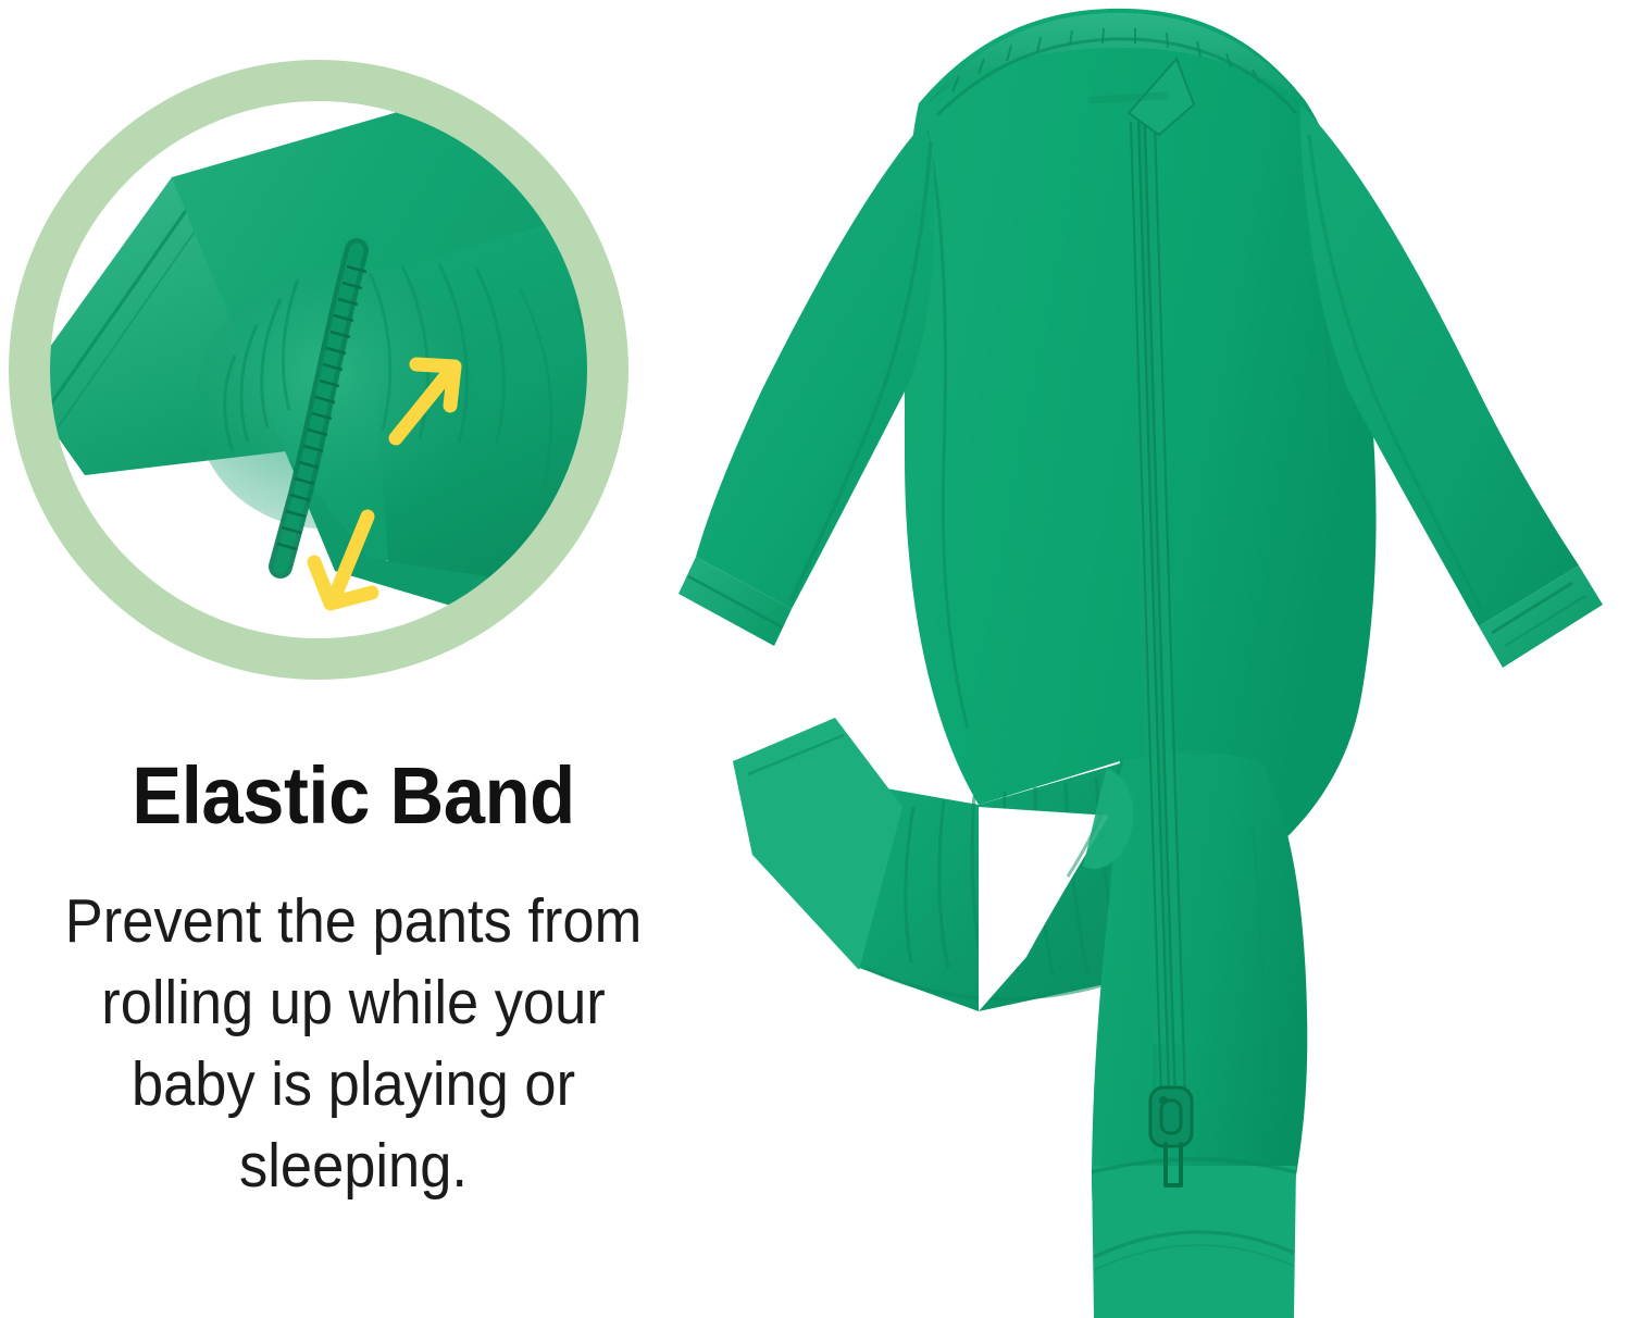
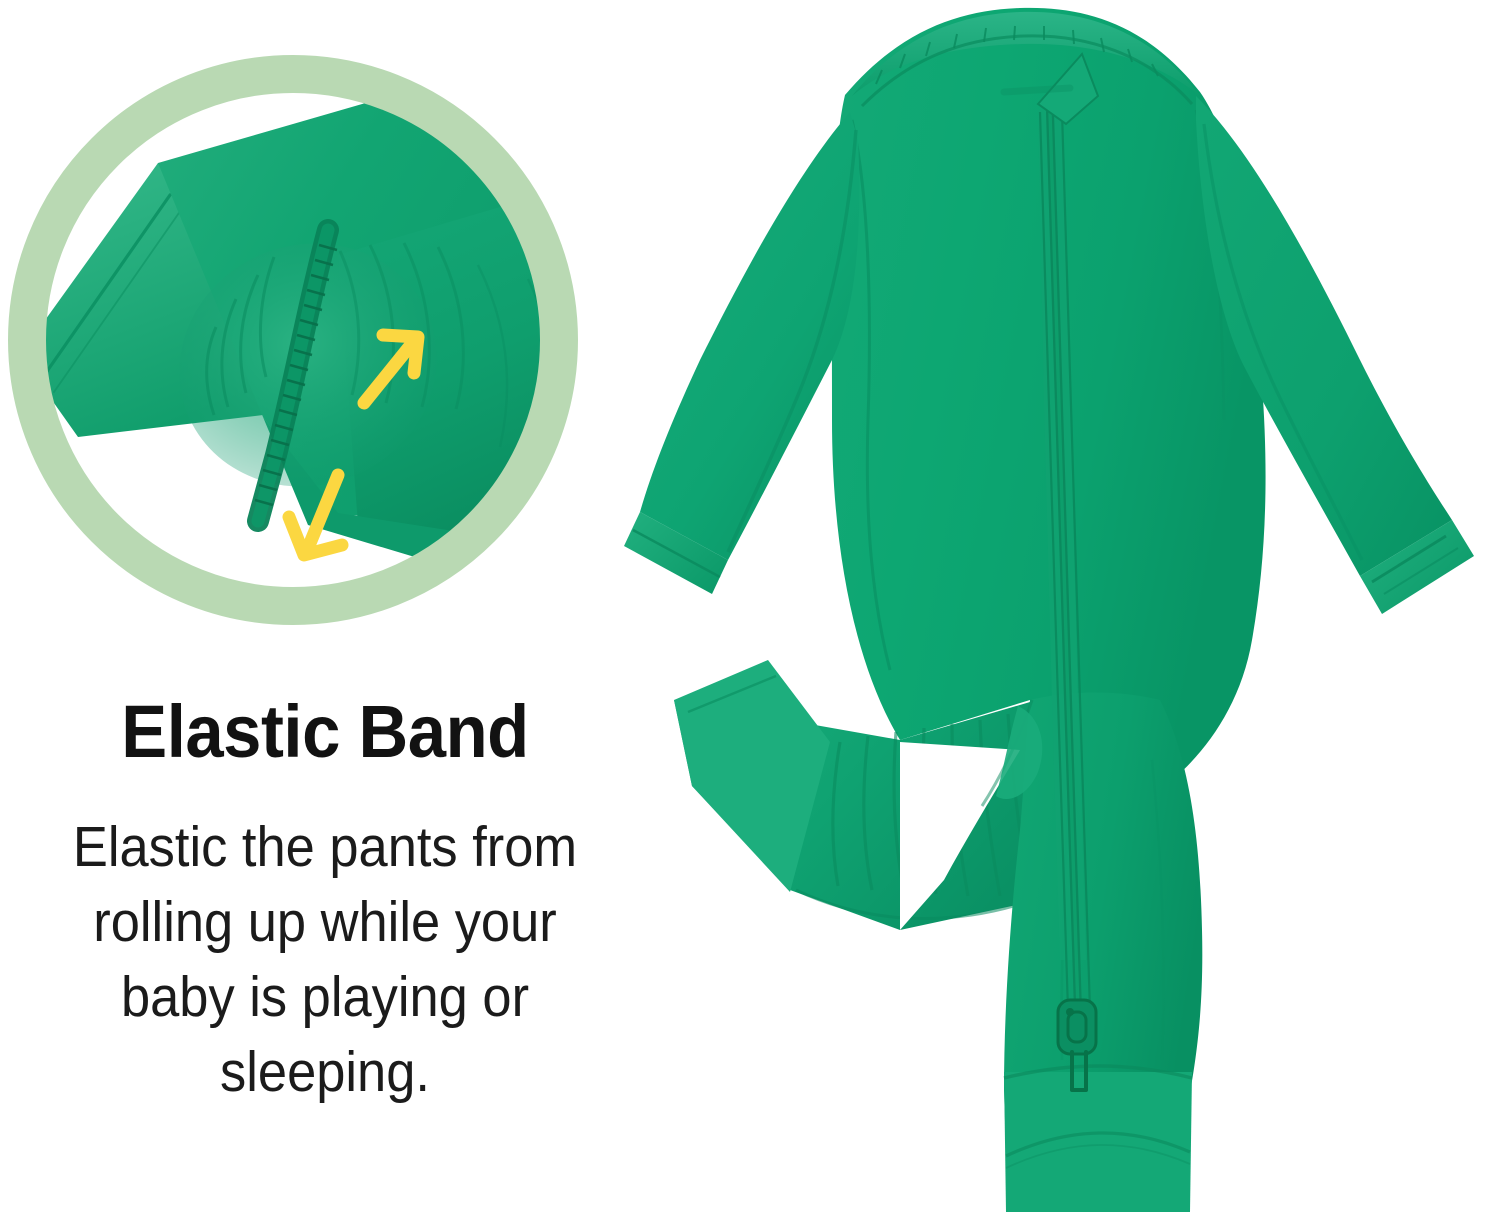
  Elastic Band
- Prevent the pants from rolling up while your baby is playing or sleeping.
+ Elastic the pants from rolling up while your baby is playing or sleeping.
